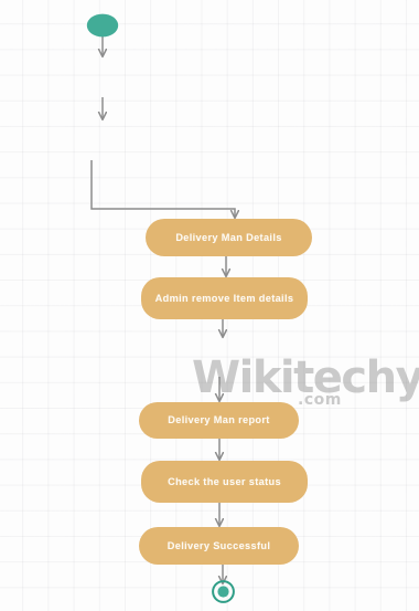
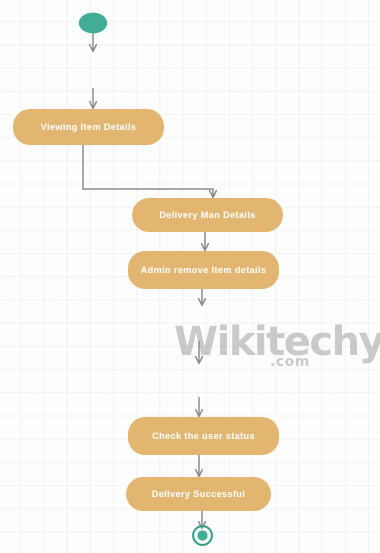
+ Viewing Item Details
  Delivery Man Details
  Admin remove Item details
- Delivery Man report
  Check the user status
  Delivery Successful
  Wikitechy
  .com
